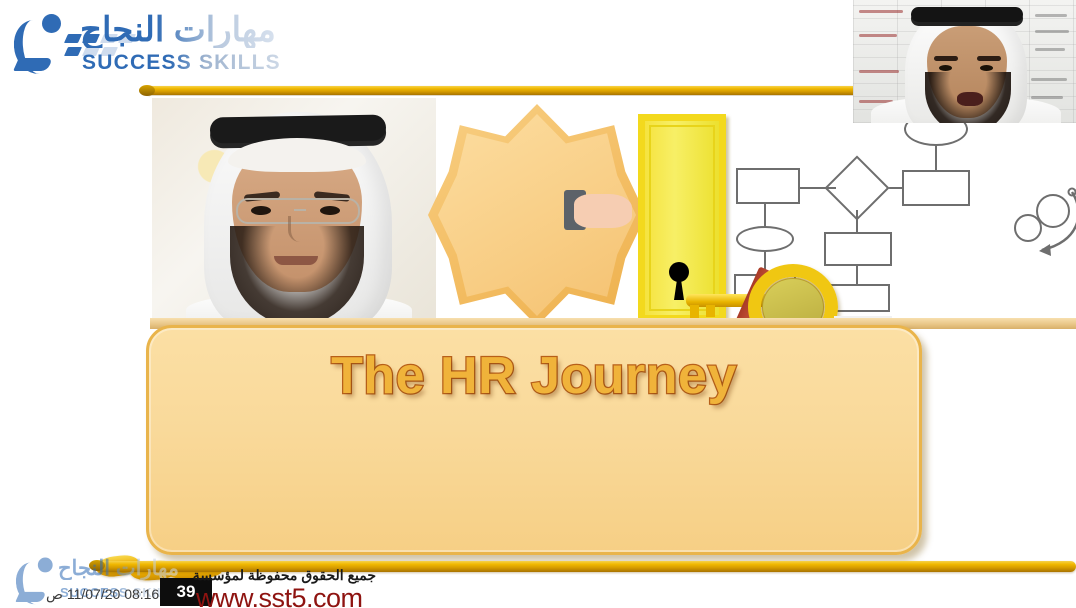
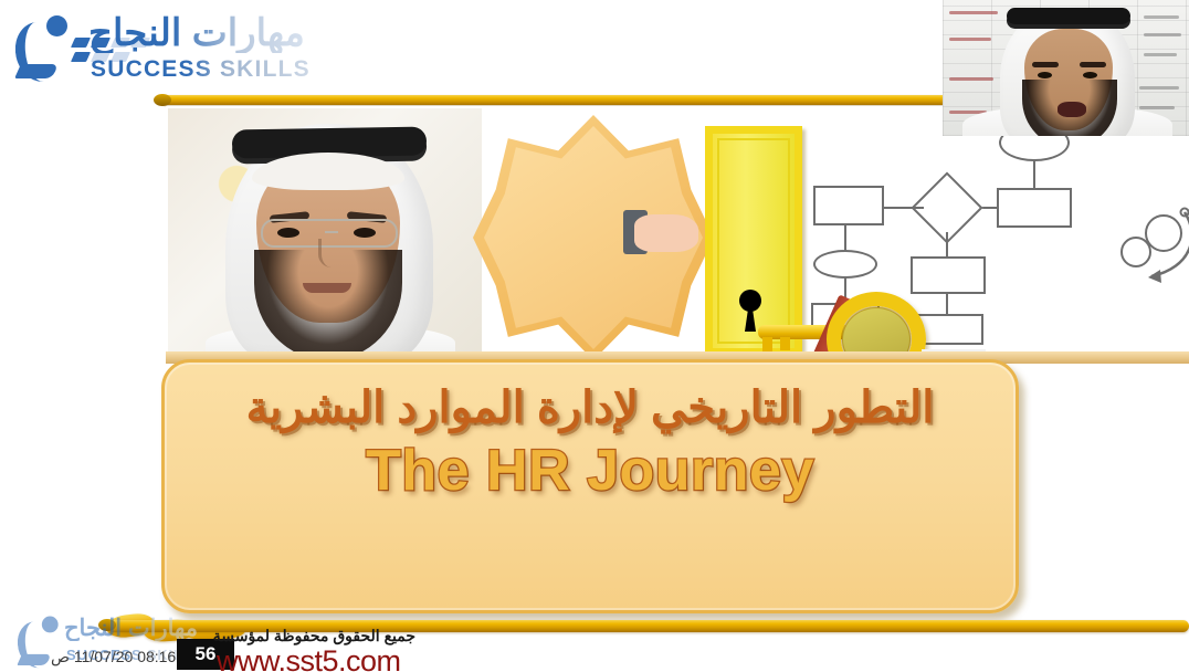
  مهارات النجاح
  SUCCESS SKILLS
+ التطور التاريخي لإدارة الموارد البشرية
  The HR Journey
  مهارات النجاح
  SUCCESS SKI
  08:16 11/07/20 ص
- 39
+ 56
  جميع الحقوق محفوظة لمؤسسة
  www.sst5.com
